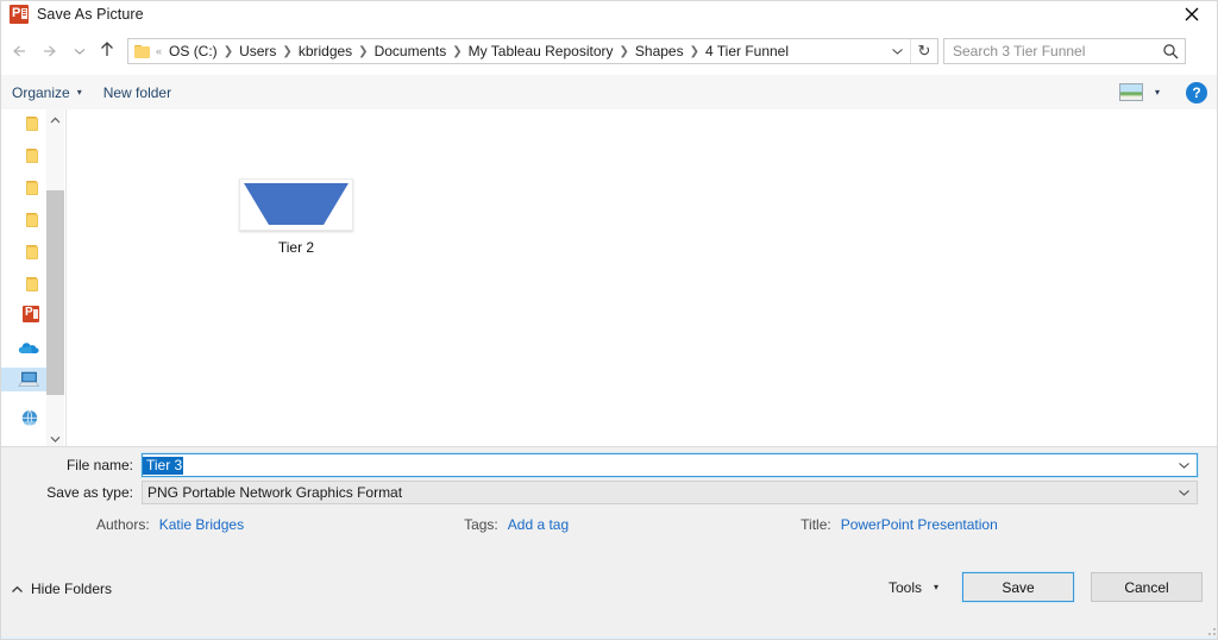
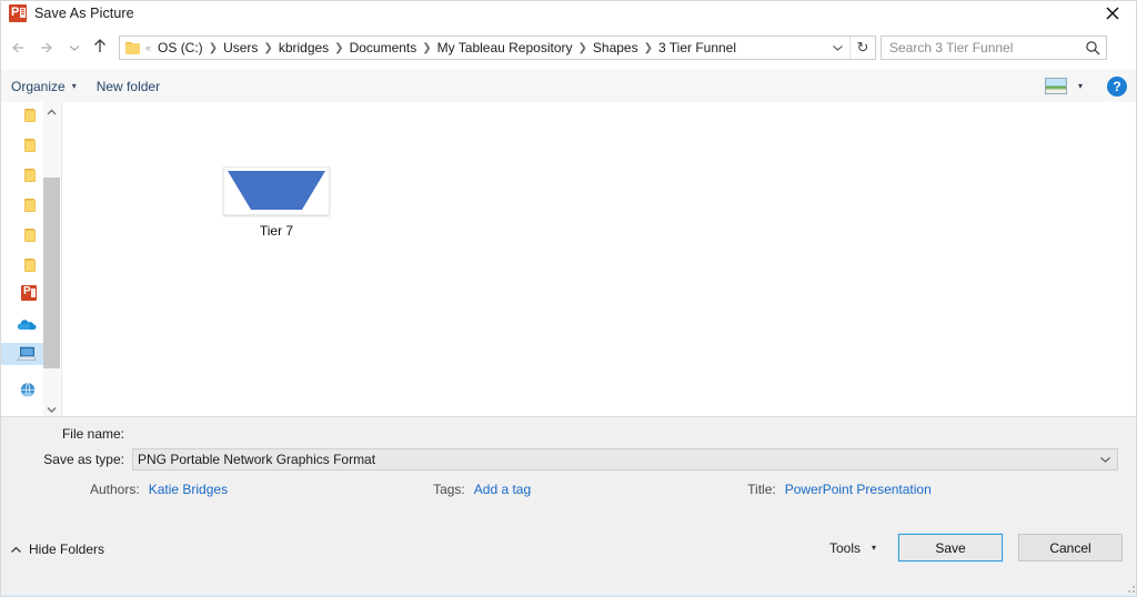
  Save As Picture
  «
  OS (C:)
  ❯
  Users
  ❯
  kbridges
  ❯
  Documents
  ❯
  My Tableau Repository
  ❯
  Shapes
  ❯
- 4 Tier Funnel
+ 3 Tier Funnel
  ↻
  Search 3 Tier Funnel
  Organize
  ▾
  New folder
  ▾
  ?
- Tier 2
+ Tier 7
  File name:
- Tier 3
  Save as type:
  PNG Portable Network Graphics Format
  Authors:
  Katie Bridges
  Tags:
  Add a tag
  Title:
  PowerPoint Presentation
  Hide Folders
  Tools
  ▾
  Save
  Cancel
